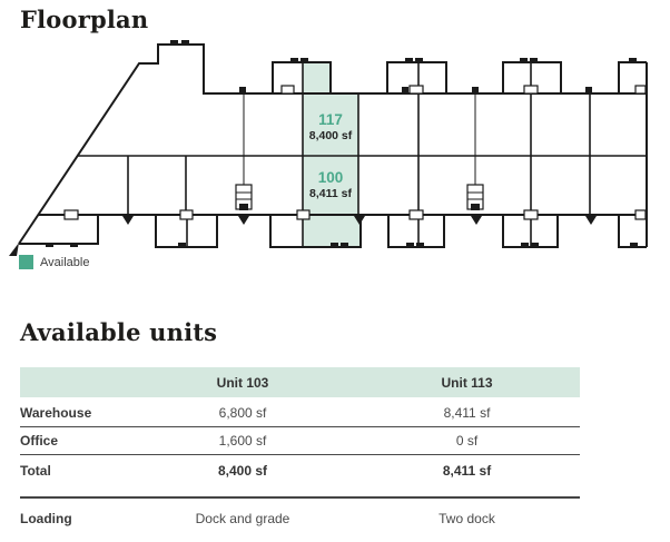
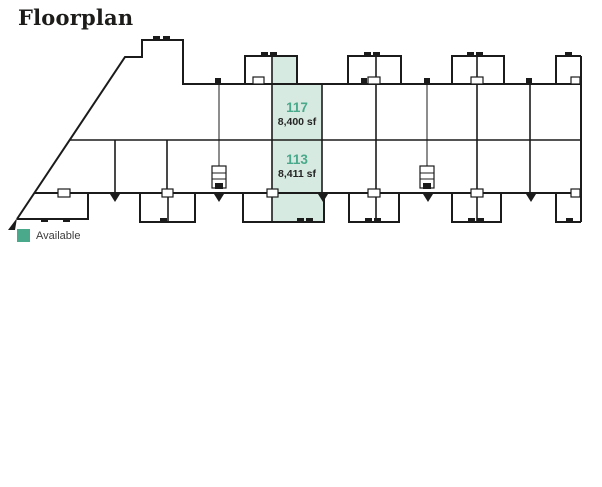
  Floorplan
  117
  8,400 sf
- 100
+ 113
  8,411 sf
  Available
- Available units
- 	Unit 103	Unit 113
- Warehouse	6,800 sf	8,411 sf
- Office	1,600 sf	0 sf
- Total	8,400 sf	8,411 sf
- Loading	Dock and grade	Two dock
